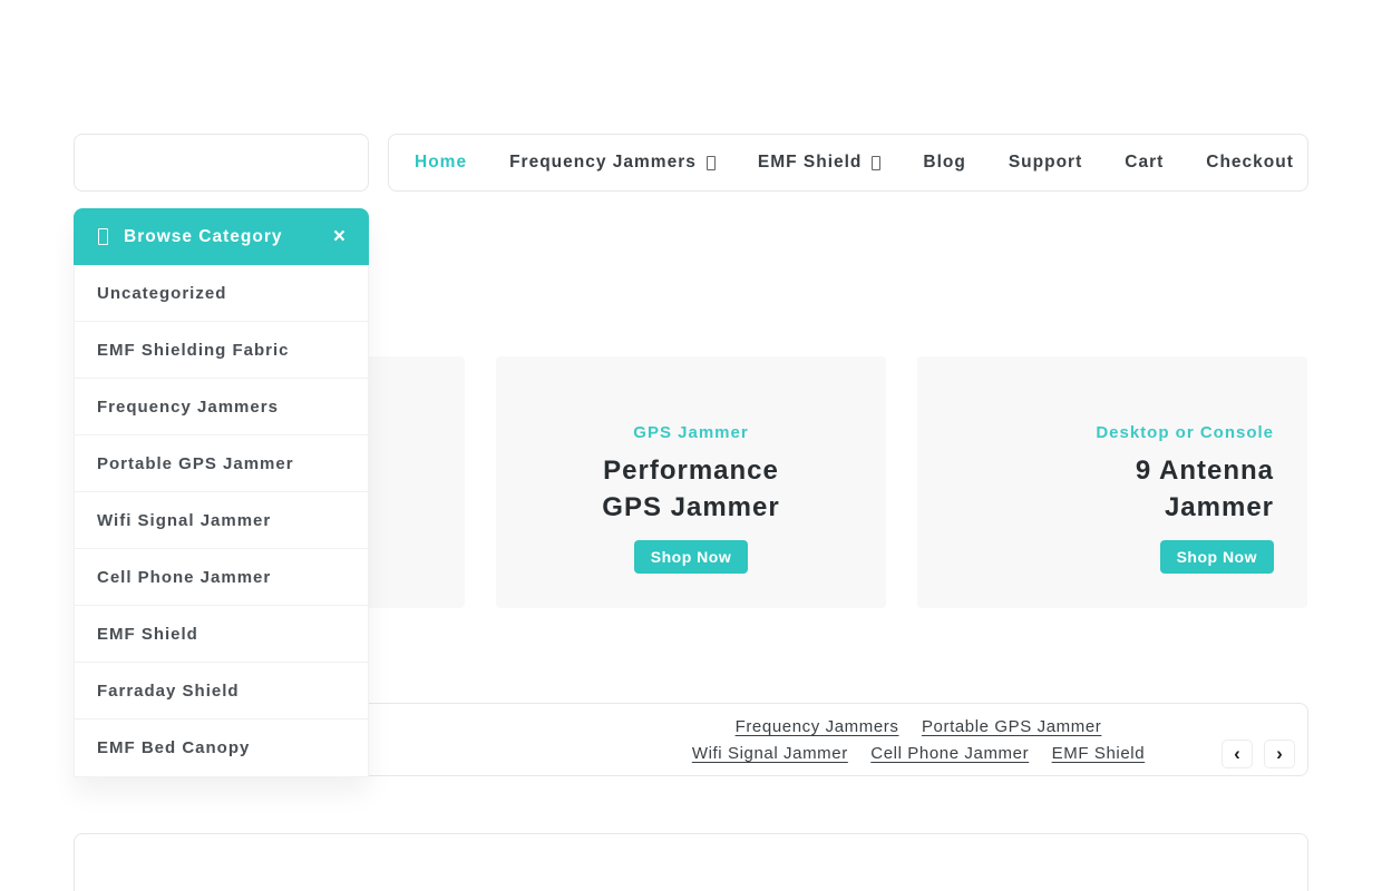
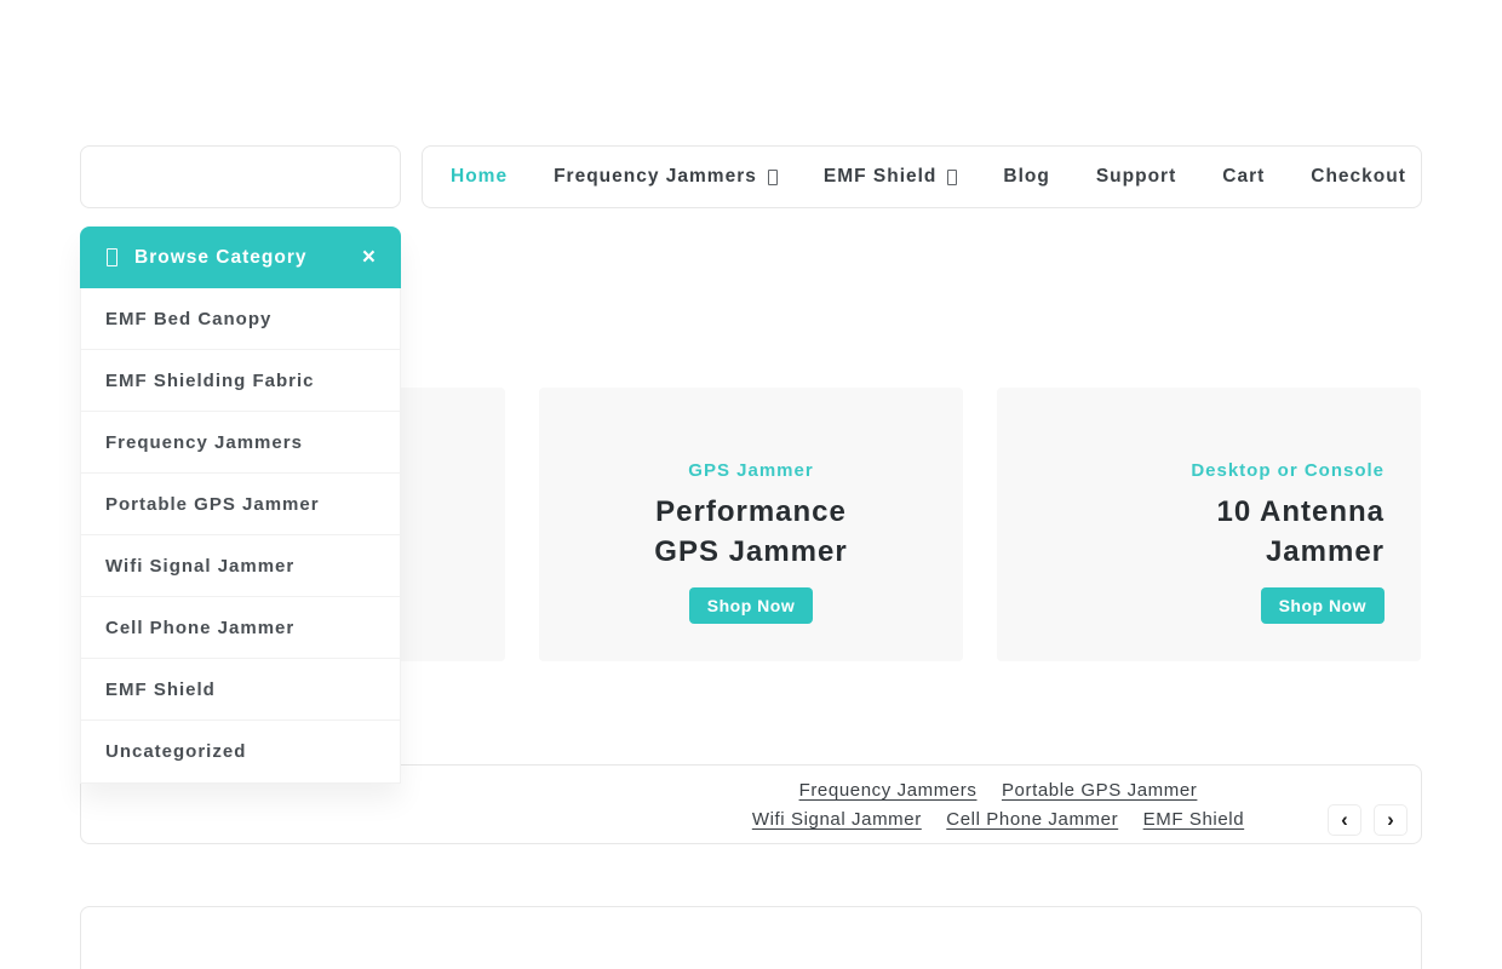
  Home
  Frequency Jammers
  EMF Shield
  Blog
  Support
  Cart
  Checkout
  Browse Category
  ×
- Uncategorized
+ EMF Bed Canopy
  EMF Shielding Fabric
  Frequency Jammers
  Portable GPS Jammer
  Wifi Signal Jammer
  Cell Phone Jammer
  EMF Shield
- Farraday Shield
- EMF Bed Canopy
+ Uncategorized
  GPS Jammer
  Performance
  GPS Jammer
  Shop Now
  Desktop or Console
- 9 Antenna
+ 10 Antenna
  Jammer
  Shop Now
  Frequency Jammers Portable GPS Jammer Wifi Signal Jammer Cell Phone Jammer EMF Shield
  ‹
  ›
